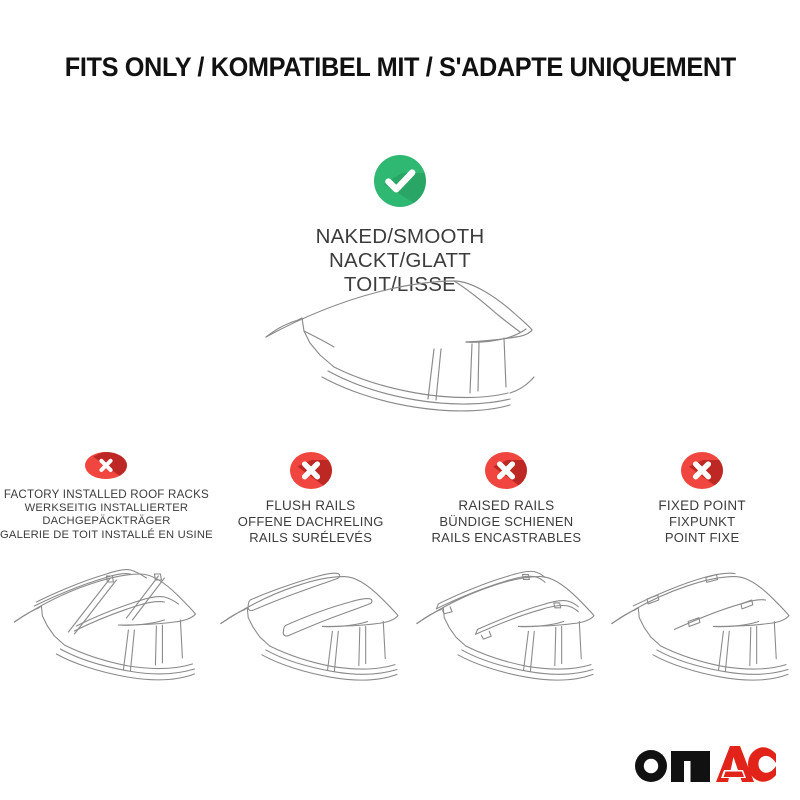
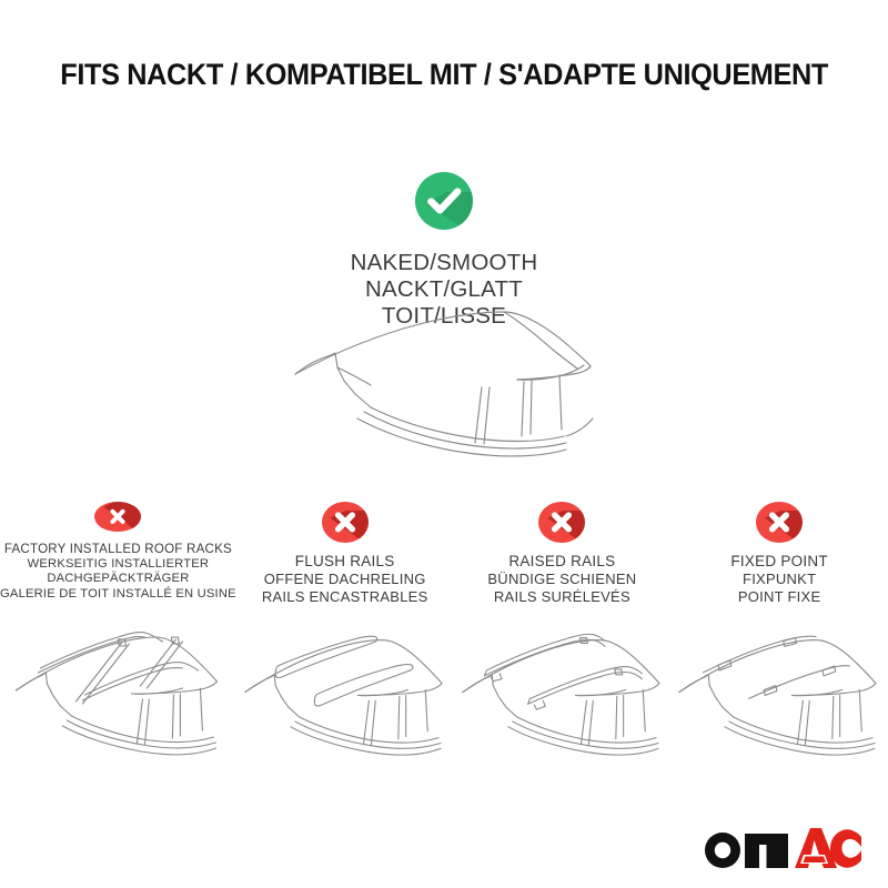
- FITS ONLY / KOMPATIBEL MIT / S'ADAPTE UNIQUEMENT
+ FITS NACKT / KOMPATIBEL MIT / S'ADAPTE UNIQUEMENT
  NAKED/SMOOTH
  NACKT/GLATT
  TOIT/LISSE
  FACTORY INSTALLED ROOF RACKS
  WERKSEITIG INSTALLIERTER
  DACHGEPÄCKTRÄGER
  GALERIE DE TOIT INSTALLÉ EN USINE
  FLUSH RAILS
  OFFENE DACHRELING
- RAILS SURÉLEVÉS
+ RAILS ENCASTRABLES
  RAISED RAILS
  BÜNDIGE SCHIENEN
- RAILS ENCASTRABLES
+ RAILS SURÉLEVÉS
  FIXED POINT
  FIXPUNKT
  POINT FIXE
